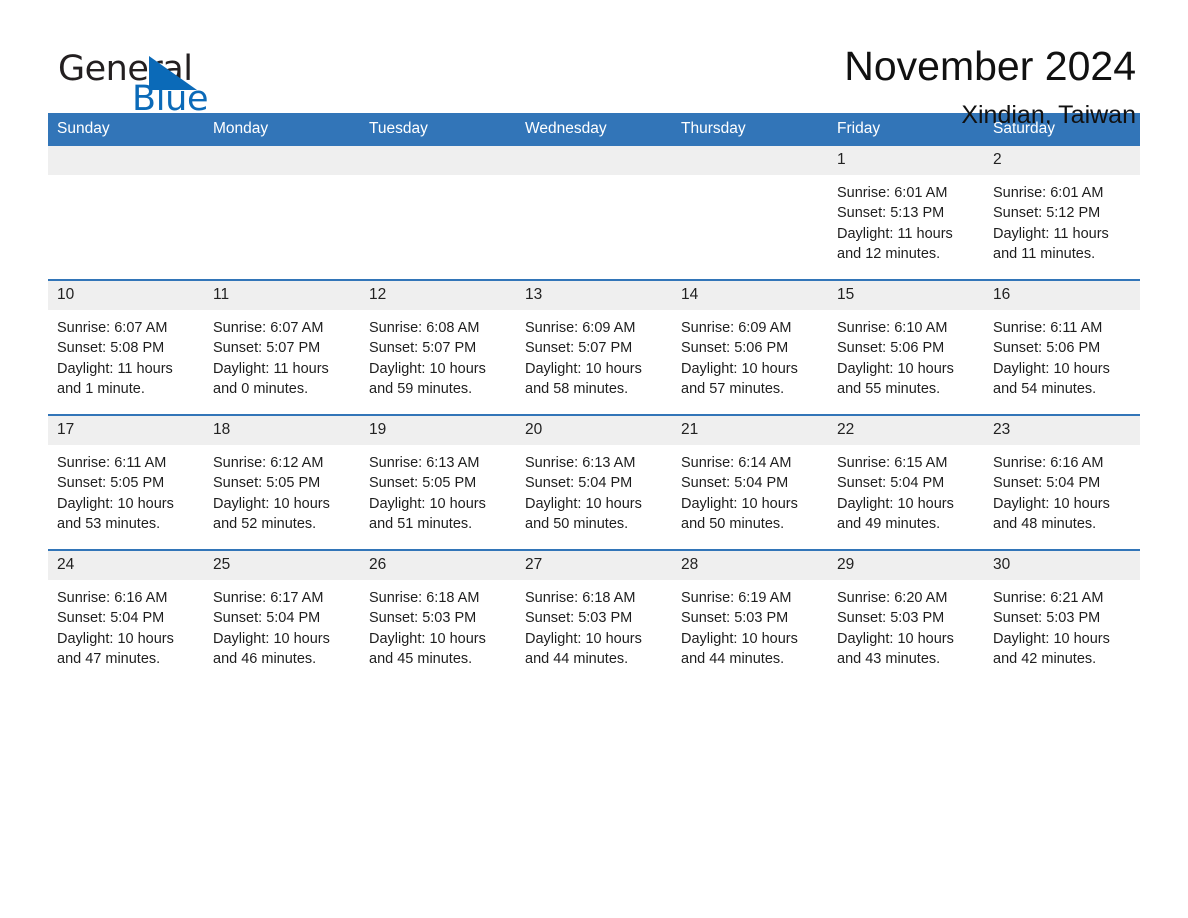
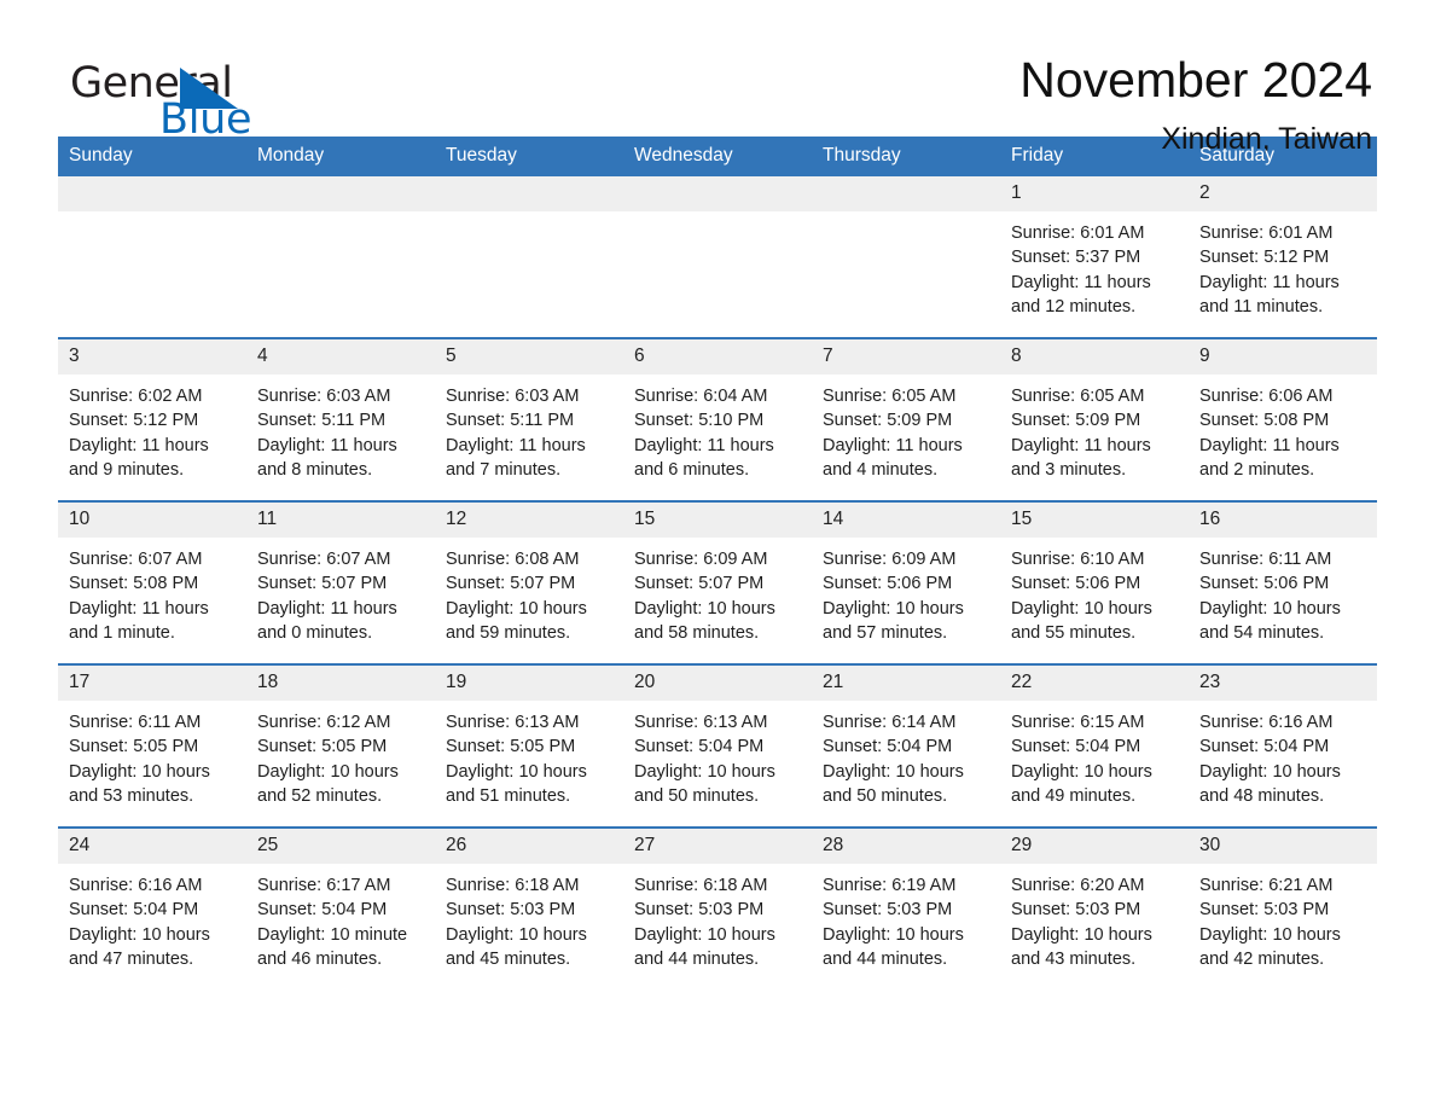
  Geneal
  Blue
  November 2024
  Xindian, Taiwan
  Sunday	Monday	Tuesday	Wednesday	Thursday	Friday	Saturday
- 					1Sunrise: 6:01 AMSunset: 5:13 PMDaylight: 11 hours and 12 minutes.	2Sunrise: 6:01 AMSunset: 5:12 PMDaylight: 11 hours and 11 minutes.
+ 					1Sunrise: 6:01 AMSunset: 5:37 PMDaylight: 11 hours and 12 minutes.	2Sunrise: 6:01 AMSunset: 5:12 PMDaylight: 11 hours and 11 minutes.
+ 3Sunrise: 6:02 AMSunset: 5:12 PMDaylight: 11 hours and 9 minutes.	4Sunrise: 6:03 AMSunset: 5:11 PMDaylight: 11 hours and 8 minutes.	5Sunrise: 6:03 AMSunset: 5:11 PMDaylight: 11 hours and 7 minutes.	6Sunrise: 6:04 AMSunset: 5:10 PMDaylight: 11 hours and 6 minutes.	7Sunrise: 6:05 AMSunset: 5:09 PMDaylight: 11 hours and 4 minutes.	8Sunrise: 6:05 AMSunset: 5:09 PMDaylight: 11 hours and 3 minutes.	9Sunrise: 6:06 AMSunset: 5:08 PMDaylight: 11 hours and 2 minutes.
- 10Sunrise: 6:07 AMSunset: 5:08 PMDaylight: 11 hours and 1 minute.	11Sunrise: 6:07 AMSunset: 5:07 PMDaylight: 11 hours and 0 minutes.	12Sunrise: 6:08 AMSunset: 5:07 PMDaylight: 10 hours and 59 minutes.	13Sunrise: 6:09 AMSunset: 5:07 PMDaylight: 10 hours and 58 minutes.	14Sunrise: 6:09 AMSunset: 5:06 PMDaylight: 10 hours and 57 minutes.	15Sunrise: 6:10 AMSunset: 5:06 PMDaylight: 10 hours and 55 minutes.	16Sunrise: 6:11 AMSunset: 5:06 PMDaylight: 10 hours and 54 minutes.
+ 10Sunrise: 6:07 AMSunset: 5:08 PMDaylight: 11 hours and 1 minute.	11Sunrise: 6:07 AMSunset: 5:07 PMDaylight: 11 hours and 0 minutes.	12Sunrise: 6:08 AMSunset: 5:07 PMDaylight: 10 hours and 59 minutes.	15Sunrise: 6:09 AMSunset: 5:07 PMDaylight: 10 hours and 58 minutes.	14Sunrise: 6:09 AMSunset: 5:06 PMDaylight: 10 hours and 57 minutes.	15Sunrise: 6:10 AMSunset: 5:06 PMDaylight: 10 hours and 55 minutes.	16Sunrise: 6:11 AMSunset: 5:06 PMDaylight: 10 hours and 54 minutes.
  17Sunrise: 6:11 AMSunset: 5:05 PMDaylight: 10 hours and 53 minutes.	18Sunrise: 6:12 AMSunset: 5:05 PMDaylight: 10 hours and 52 minutes.	19Sunrise: 6:13 AMSunset: 5:05 PMDaylight: 10 hours and 51 minutes.	20Sunrise: 6:13 AMSunset: 5:04 PMDaylight: 10 hours and 50 minutes.	21Sunrise: 6:14 AMSunset: 5:04 PMDaylight: 10 hours and 50 minutes.	22Sunrise: 6:15 AMSunset: 5:04 PMDaylight: 10 hours and 49 minutes.	23Sunrise: 6:16 AMSunset: 5:04 PMDaylight: 10 hours and 48 minutes.
- 24Sunrise: 6:16 AMSunset: 5:04 PMDaylight: 10 hours and 47 minutes.	25Sunrise: 6:17 AMSunset: 5:04 PMDaylight: 10 hours and 46 minutes.	26Sunrise: 6:18 AMSunset: 5:03 PMDaylight: 10 hours and 45 minutes.	27Sunrise: 6:18 AMSunset: 5:03 PMDaylight: 10 hours and 44 minutes.	28Sunrise: 6:19 AMSunset: 5:03 PMDaylight: 10 hours and 44 minutes.	29Sunrise: 6:20 AMSunset: 5:03 PMDaylight: 10 hours and 43 minutes.	30Sunrise: 6:21 AMSunset: 5:03 PMDaylight: 10 hours and 42 minutes.
+ 24Sunrise: 6:16 AMSunset: 5:04 PMDaylight: 10 hours and 47 minutes.	25Sunrise: 6:17 AMSunset: 5:04 PMDaylight: 10 minute and 46 minutes.	26Sunrise: 6:18 AMSunset: 5:03 PMDaylight: 10 hours and 45 minutes.	27Sunrise: 6:18 AMSunset: 5:03 PMDaylight: 10 hours and 44 minutes.	28Sunrise: 6:19 AMSunset: 5:03 PMDaylight: 10 hours and 44 minutes.	29Sunrise: 6:20 AMSunset: 5:03 PMDaylight: 10 hours and 43 minutes.	30Sunrise: 6:21 AMSunset: 5:03 PMDaylight: 10 hours and 42 minutes.
